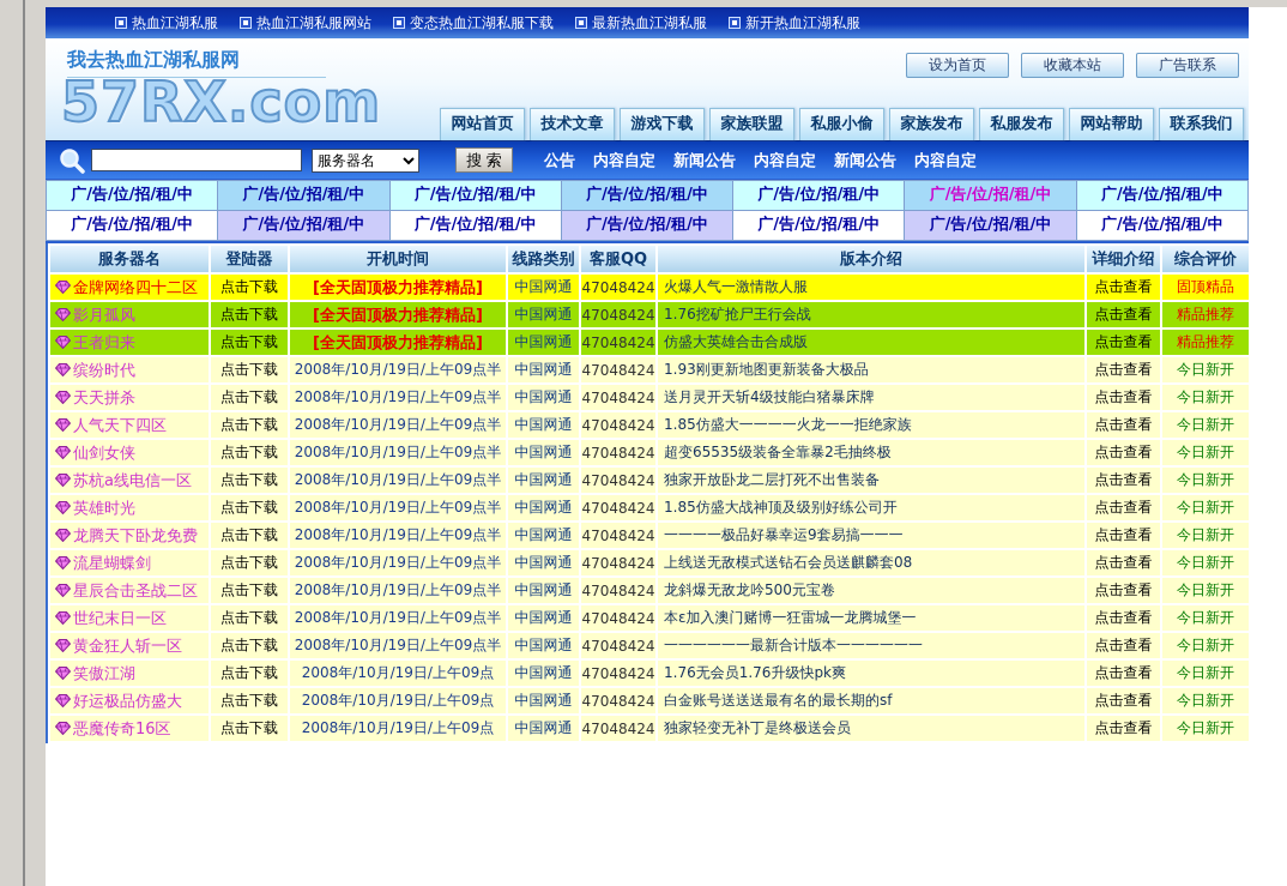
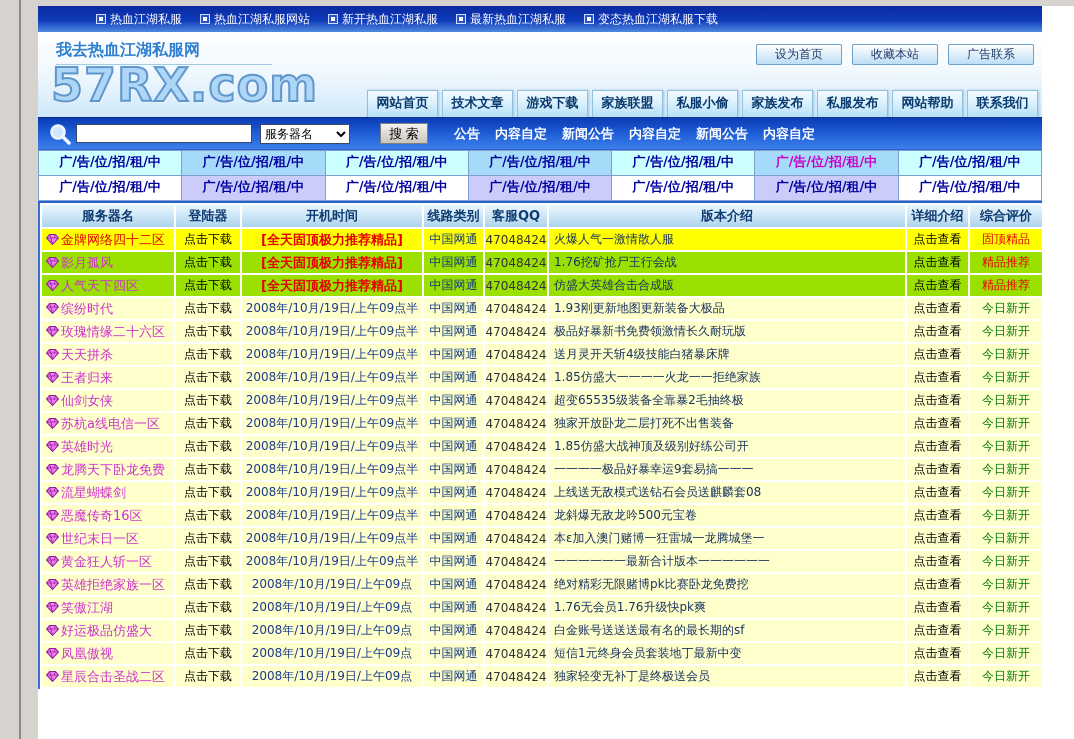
  热血江湖私服
  热血江湖私服网站
- 变态热血江湖私服下载
+ 新开热血江湖私服
  最新热血江湖私服
- 新开热血江湖私服
+ 变态热血江湖私服下载
  我去热血江湖私服网
  57RX.com
  设为首页
  收藏本站
  广告联系
  网站首页
  技术文章
  游戏下载
  家族联盟
  私服小偷
  家族发布
  私服发布
  网站帮助
  联系我们
  服务器名
  搜 索
  公告
  内容自定
  新闻公告
  内容自定
  新闻公告
  内容自定
  广/告/位/招/租/中
  广/告/位/招/租/中
  广/告/位/招/租/中
  广/告/位/招/租/中
  广/告/位/招/租/中
  广/告/位/招/租/中
  广/告/位/招/租/中
  广/告/位/招/租/中
  广/告/位/招/租/中
  广/告/位/招/租/中
  广/告/位/招/租/中
  广/告/位/招/租/中
  广/告/位/招/租/中
  广/告/位/招/租/中
  服务器名	登陆器	开机时间	线路类别	客服QQ	版本介绍	详细介绍	综合评价
  金牌网络四十二区	点击下载	[全天固顶极力推荐精品]	中国网通	47048424	火爆人气一激情散人服	点击查看	固顶精品
  影月孤风	点击下载	[全天固顶极力推荐精品]	中国网通	47048424	1.76挖矿抢尸王行会战	点击查看	精品推荐
- 王者归来	点击下载	[全天固顶极力推荐精品]	中国网通	47048424	仿盛大英雄合击合成版	点击查看	精品推荐
+ 人气天下四区	点击下载	[全天固顶极力推荐精品]	中国网通	47048424	仿盛大英雄合击合成版	点击查看	精品推荐
  缤纷时代	点击下载	2008年/10月/19日/上午09点半	中国网通	47048424	1.93刚更新地图更新装备大极品	点击查看	今日新开
+ 玫瑰情缘二十六区	点击下载	2008年/10月/19日/上午09点半	中国网通	47048424	极品好暴新书免费领激情长久耐玩版	点击查看	今日新开
  天天拼杀	点击下载	2008年/10月/19日/上午09点半	中国网通	47048424	送月灵开天斩4级技能白猪暴床牌	点击查看	今日新开
- 人气天下四区	点击下载	2008年/10月/19日/上午09点半	中国网通	47048424	1.85仿盛大一一一一火龙一一拒绝家族	点击查看	今日新开
+ 王者归来	点击下载	2008年/10月/19日/上午09点半	中国网通	47048424	1.85仿盛大一一一一火龙一一拒绝家族	点击查看	今日新开
  仙剑女侠	点击下载	2008年/10月/19日/上午09点半	中国网通	47048424	超变65535级装备全靠暴2毛抽终极	点击查看	今日新开
  苏杭a线电信一区	点击下载	2008年/10月/19日/上午09点半	中国网通	47048424	独家开放卧龙二层打死不出售装备	点击查看	今日新开
  英雄时光	点击下载	2008年/10月/19日/上午09点半	中国网通	47048424	1.85仿盛大战神顶及级别好练公司开	点击查看	今日新开
  龙腾天下卧龙免费	点击下载	2008年/10月/19日/上午09点半	中国网通	47048424	一一一一极品好暴幸运9套易搞一一一	点击查看	今日新开
  流星蝴蝶剑	点击下载	2008年/10月/19日/上午09点半	中国网通	47048424	上线送无敌模式送钻石会员送麒麟套08	点击查看	今日新开
- 星辰合击圣战二区	点击下载	2008年/10月/19日/上午09点半	中国网通	47048424	龙斜爆无敌龙吟500元宝卷	点击查看	今日新开
+ 恶魔传奇16区	点击下载	2008年/10月/19日/上午09点半	中国网通	47048424	龙斜爆无敌龙吟500元宝卷	点击查看	今日新开
  世纪末日一区	点击下载	2008年/10月/19日/上午09点半	中国网通	47048424	本ε加入澳门赌博一狂雷城一龙腾城堡一	点击查看	今日新开
  黄金狂人斩一区	点击下载	2008年/10月/19日/上午09点半	中国网通	47048424	一一一一一一最新合计版本一一一一一一	点击查看	今日新开
+ 英雄拒绝家族一区	点击下载	2008年/10月/19日/上午09点	中国网通	47048424	绝对精彩无限赌博pk比赛卧龙免费挖	点击查看	今日新开
  笑傲江湖	点击下载	2008年/10月/19日/上午09点	中国网通	47048424	1.76无会员1.76升级快pk爽	点击查看	今日新开
  好运极品仿盛大	点击下载	2008年/10月/19日/上午09点	中国网通	47048424	白金账号送送送最有名的最长期的sf	点击查看	今日新开
+ 凤凰傲视	点击下载	2008年/10月/19日/上午09点	中国网通	47048424	短信1元终身会员套装地丁最新中变	点击查看	今日新开
- 恶魔传奇16区	点击下载	2008年/10月/19日/上午09点	中国网通	47048424	独家轻变无补丁是终极送会员	点击查看	今日新开
+ 星辰合击圣战二区	点击下载	2008年/10月/19日/上午09点	中国网通	47048424	独家轻变无补丁是终极送会员	点击查看	今日新开
